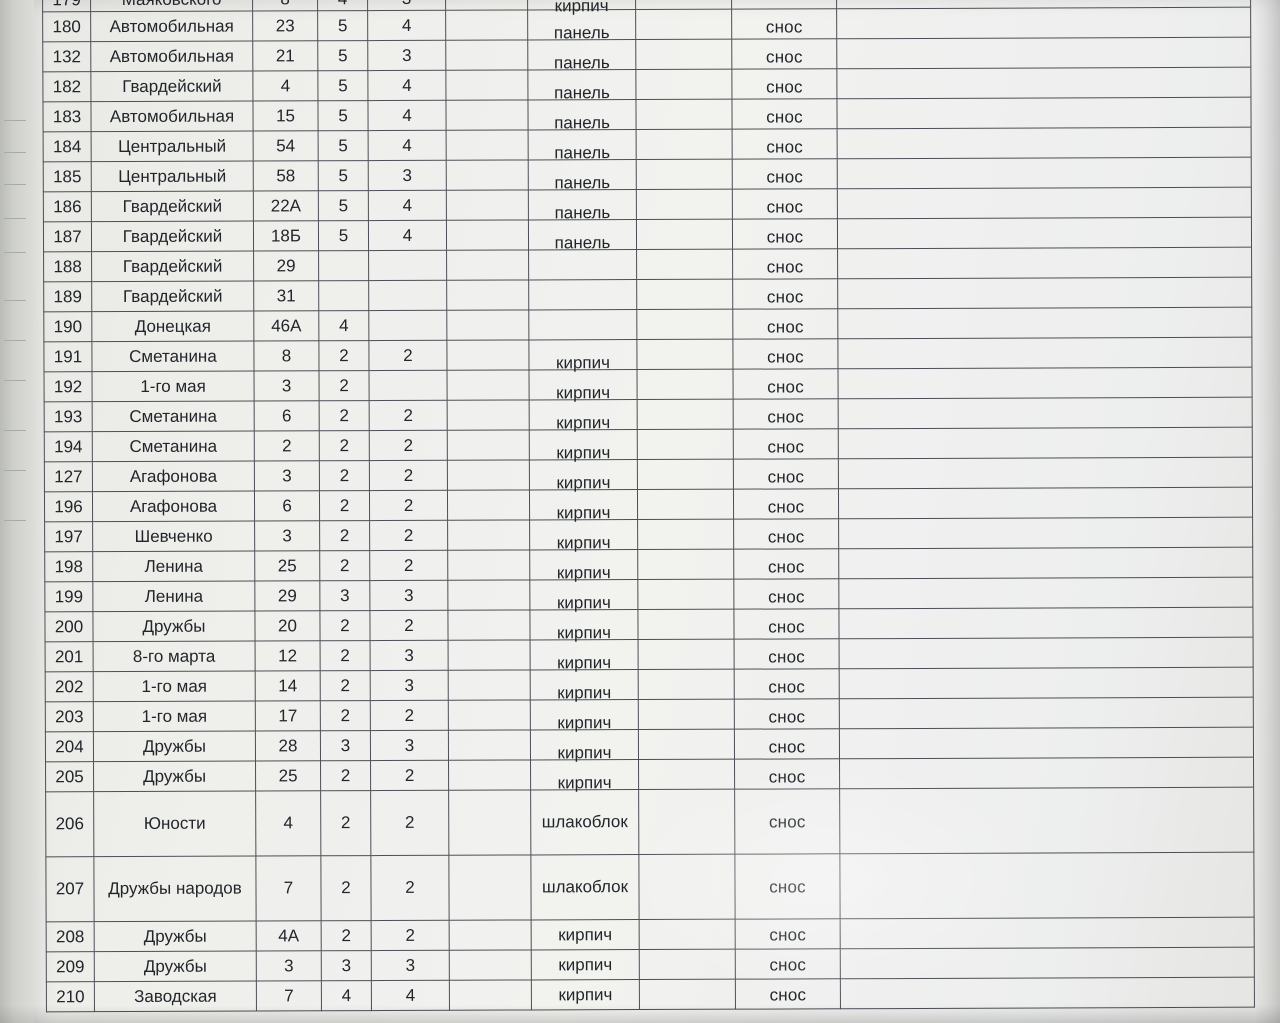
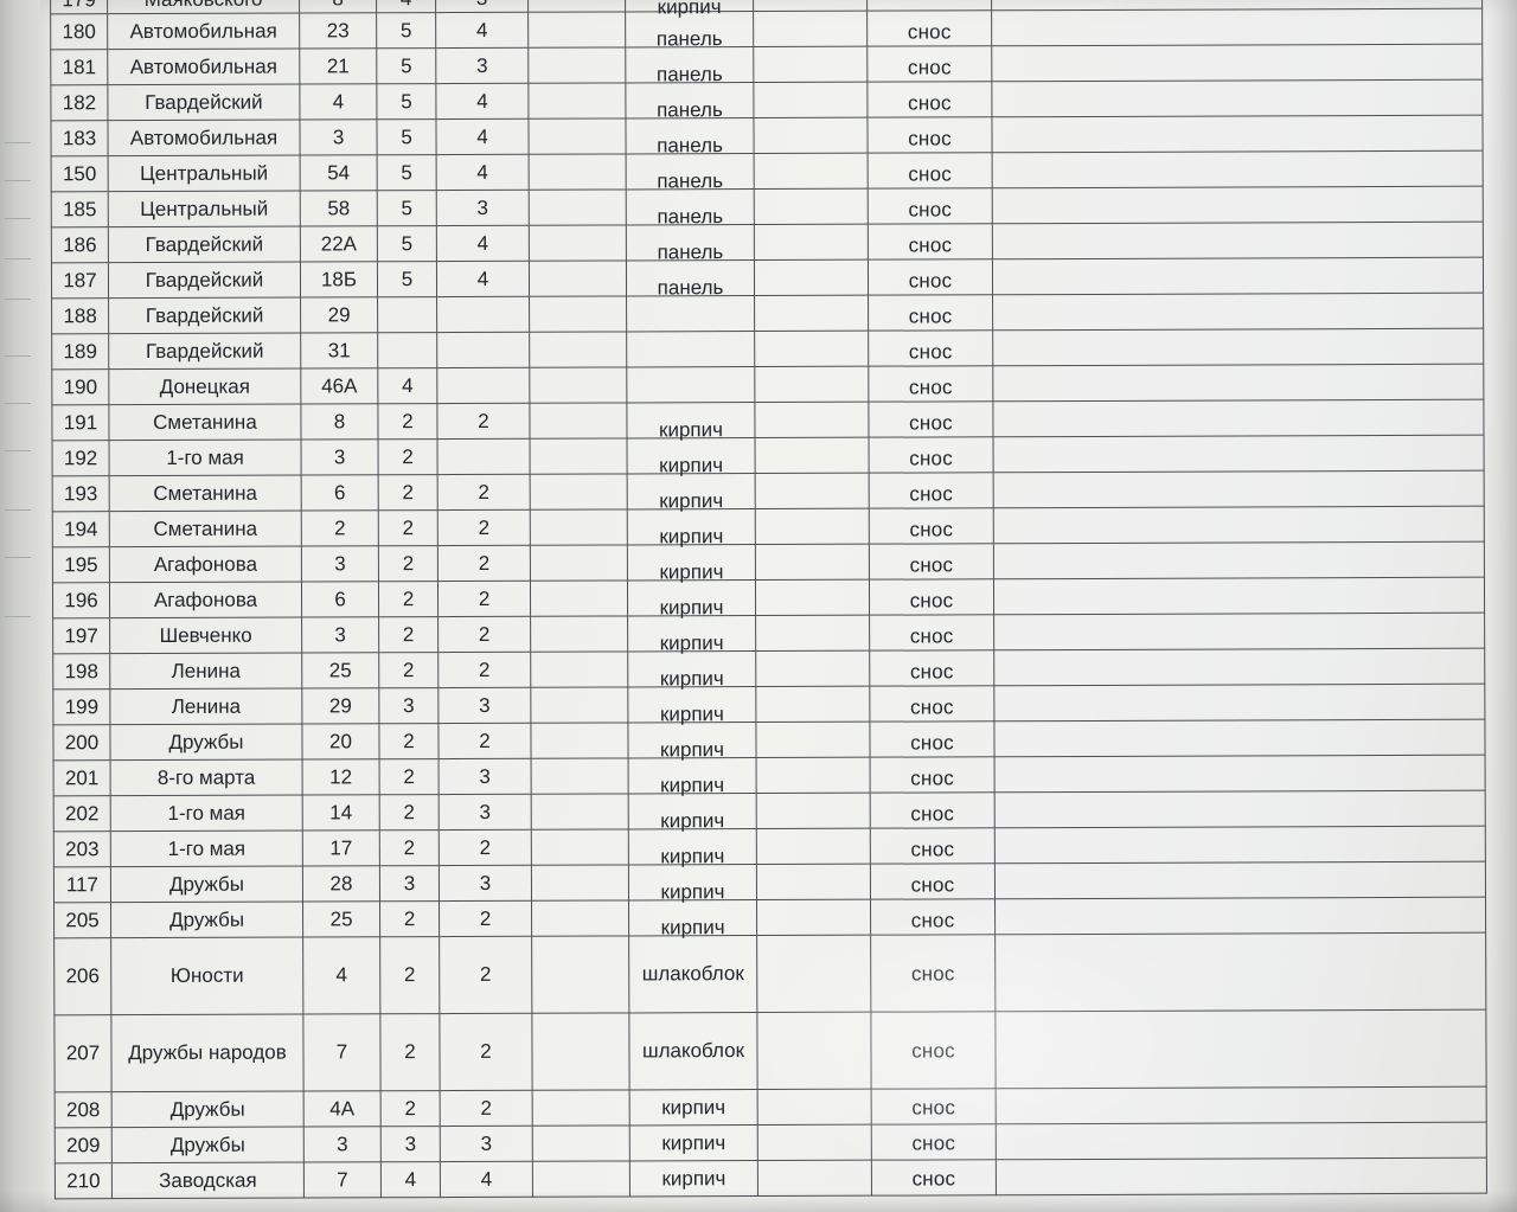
  180	Автомобильная	23	5	4		панель		снос
- 132	Автомобильная	21	5	3		панель		снос
+ 181	Автомобильная	21	5	3		панель		снос
  182	Гвардейский	4	5	4		панель		снос
- 183	Автомобильная	15	5	4		панель		снос
+ 183	Автомобильная	3	5	4		панель		снос
- 184	Центральный	54	5	4		панель		снос
+ 150	Центральный	54	5	4		панель		снос
  185	Центральный	58	5	3		панель		снос
  186	Гвардейский	22А	5	4		панель		снос
  187	Гвардейский	18Б	5	4		панель		снос
  188	Гвардейский	29						снос
  189	Гвардейский	31						снос
  190	Донецкая	46А	4					снос
  191	Сметанина	8	2	2		кирпич		снос
  192	1-го мая	3	2			кирпич		снос
  193	Сметанина	6	2	2		кирпич		снос
  194	Сметанина	2	2	2		кирпич		снос
- 127	Агафонова	3	2	2		кирпич		снос
+ 195	Агафонова	3	2	2		кирпич		снос
  196	Агафонова	6	2	2		кирпич		снос
  197	Шевченко	3	2	2		кирпич		снос
  198	Ленина	25	2	2		кирпич		снос
  199	Ленина	29	3	3		кирпич		снос
  200	Дружбы	20	2	2		кирпич		снос
  201	8-го марта	12	2	3		кирпич		снос
  202	1-го мая	14	2	3		кирпич		снос
  203	1-го мая	17	2	2		кирпич		снос
- 204	Дружбы	28	3	3		кирпич		снос
+ 117	Дружбы	28	3	3		кирпич		снос
  205	Дружбы	25	2	2		кирпич
  206	Юности	4	2	2		шлакобло
  207	Дружбы народов	7	2	2		шлакобло
  208	Дружбы	4А	2	2		кирпич
  209	Дружбы	3	3	3		кирпич
  210	Заводская	7	4	4		кирпич
